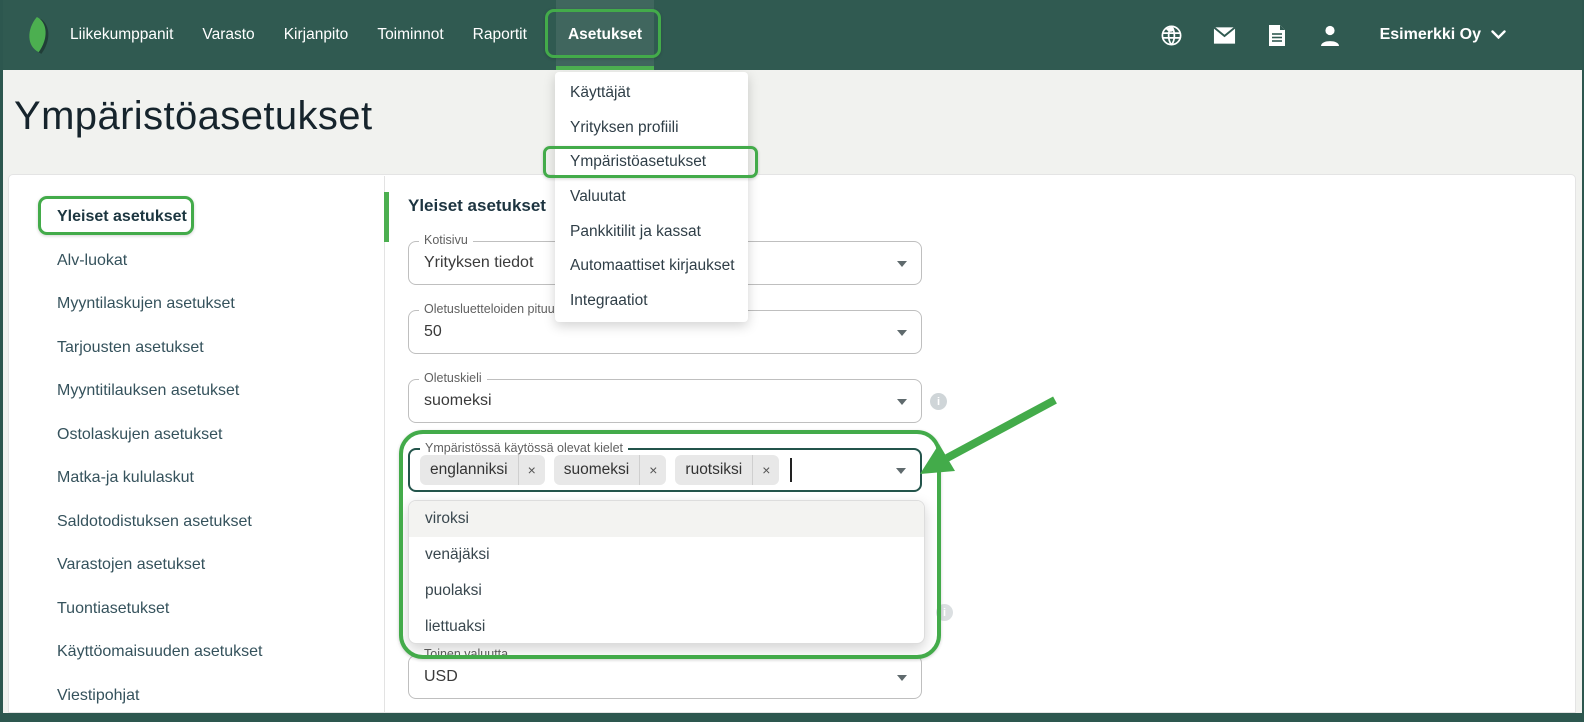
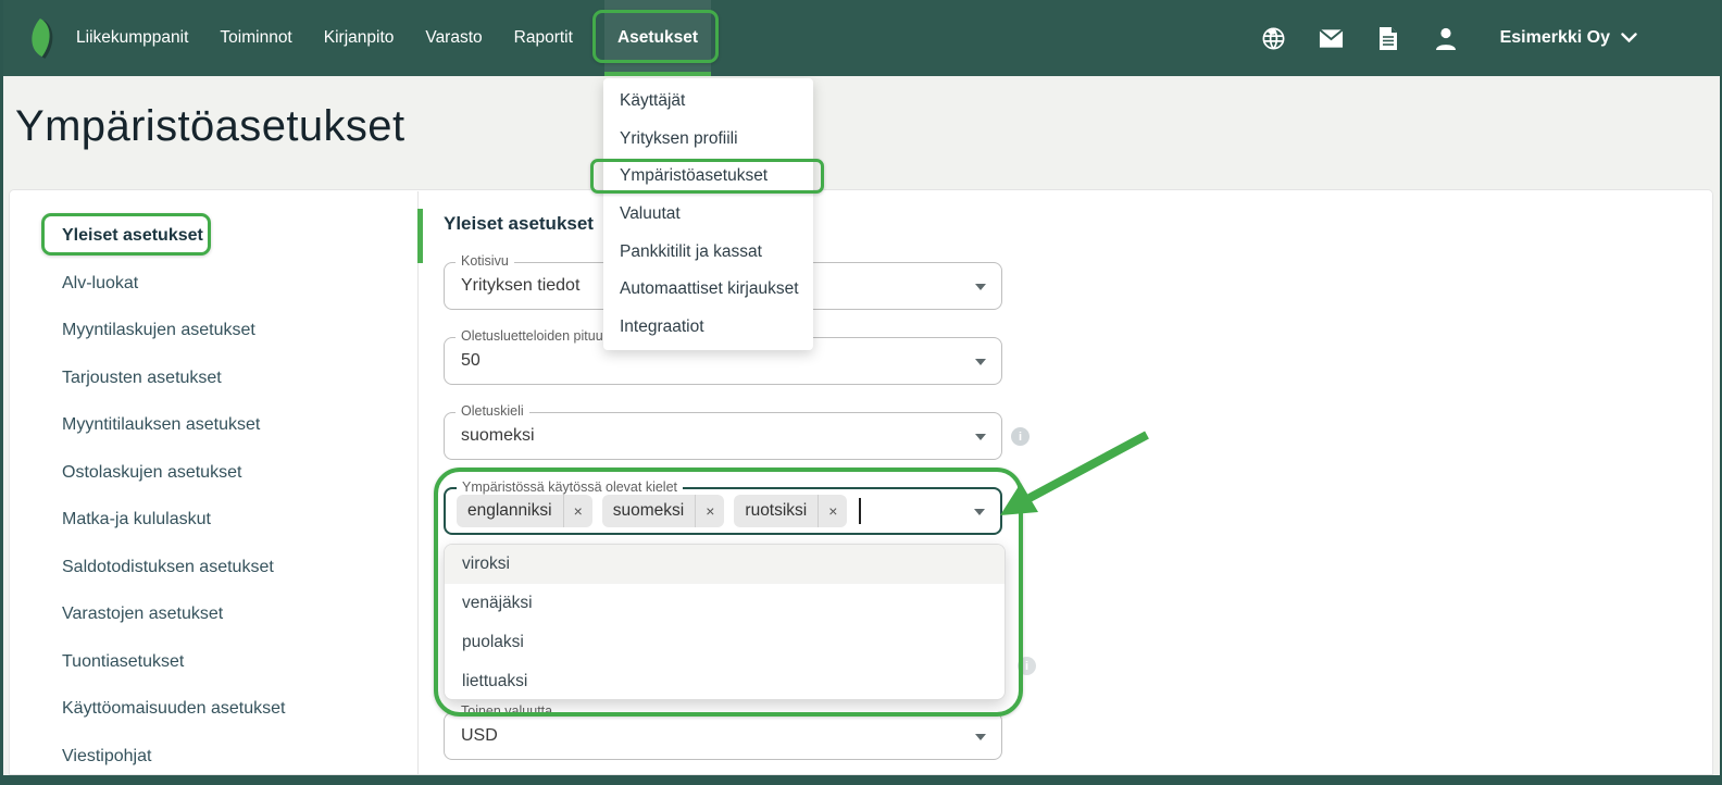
  Liikekumppanit
- Varasto
+ Toiminnot
  Kirjanpito
- Toiminnot
+ Varasto
  Raportit
  Asetukset
  Esimerkki Oy
  Ympäristöasetukset
  Yleiset asetukset
  Alv-luokat
  Myyntilaskujen asetukset
  Tarjousten asetukset
  Myyntitilauksen asetukset
  Ostolaskujen asetukset
  Matka-ja kululaskut
  Saldotodistuksen asetukset
  Varastojen asetukset
  Tuontiasetukset
  Käyttöomaisuuden asetukset
  Viestipohjat
  Yleiset asetukset
  Kotisivu
  Yrityksen tiedot
  Oletusluetteloiden pituu
  50
  Oletuskieli
  suomeksi
  i
  Ympäristössä käytössä olevat kielet
  englanniksi
  ×
  suomeksi
  ×
  ruotsiksi
  ×
  i
  Toinen valuutta
  USD
  viroksi
  venäjäksi
  puolaksi
  liettuaksi
  Käyttäjät
  Yrityksen profiili
  Ympäristöasetukset
  Valuutat
  Pankkitilit ja kassat
  Automaattiset kirjaukset
  Integraatiot
